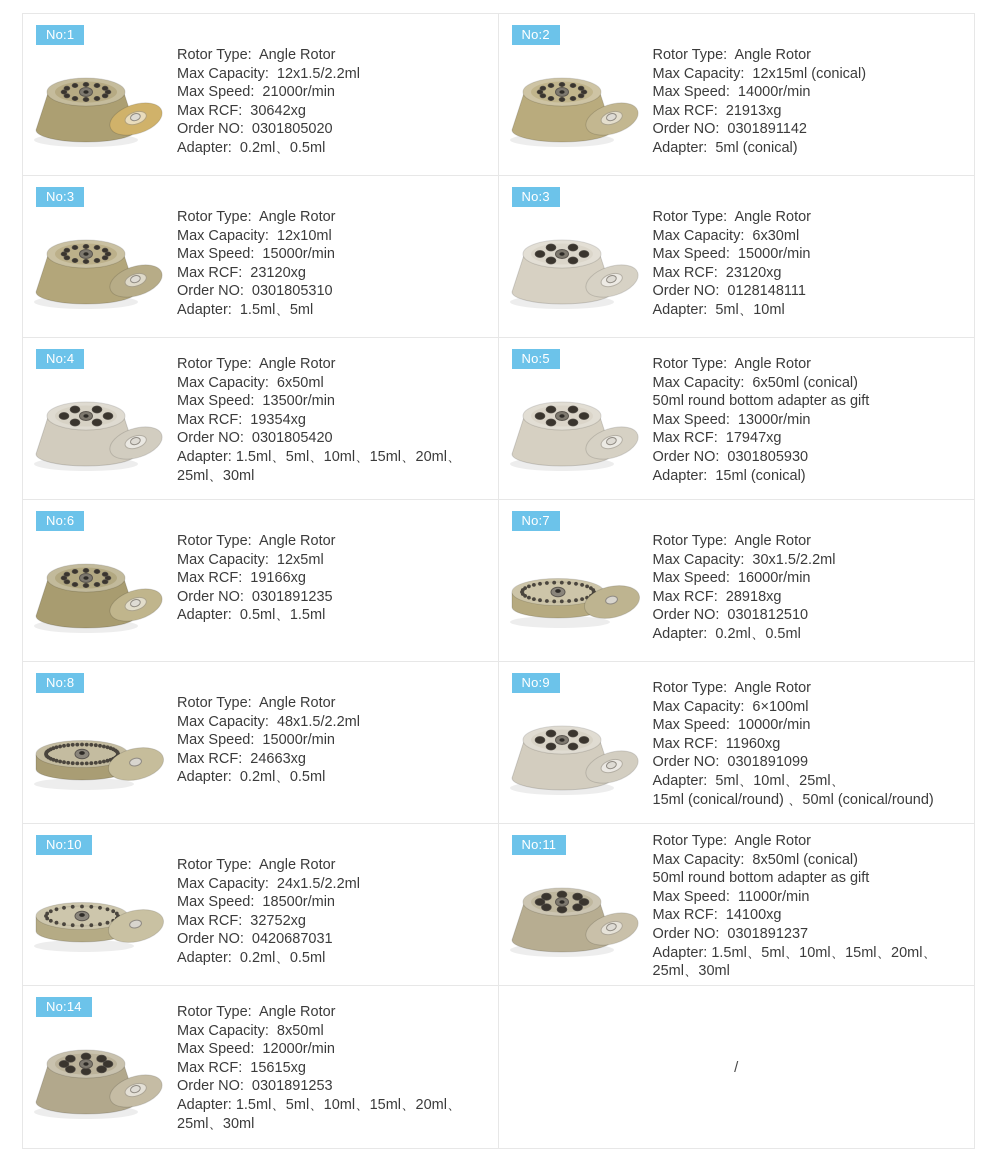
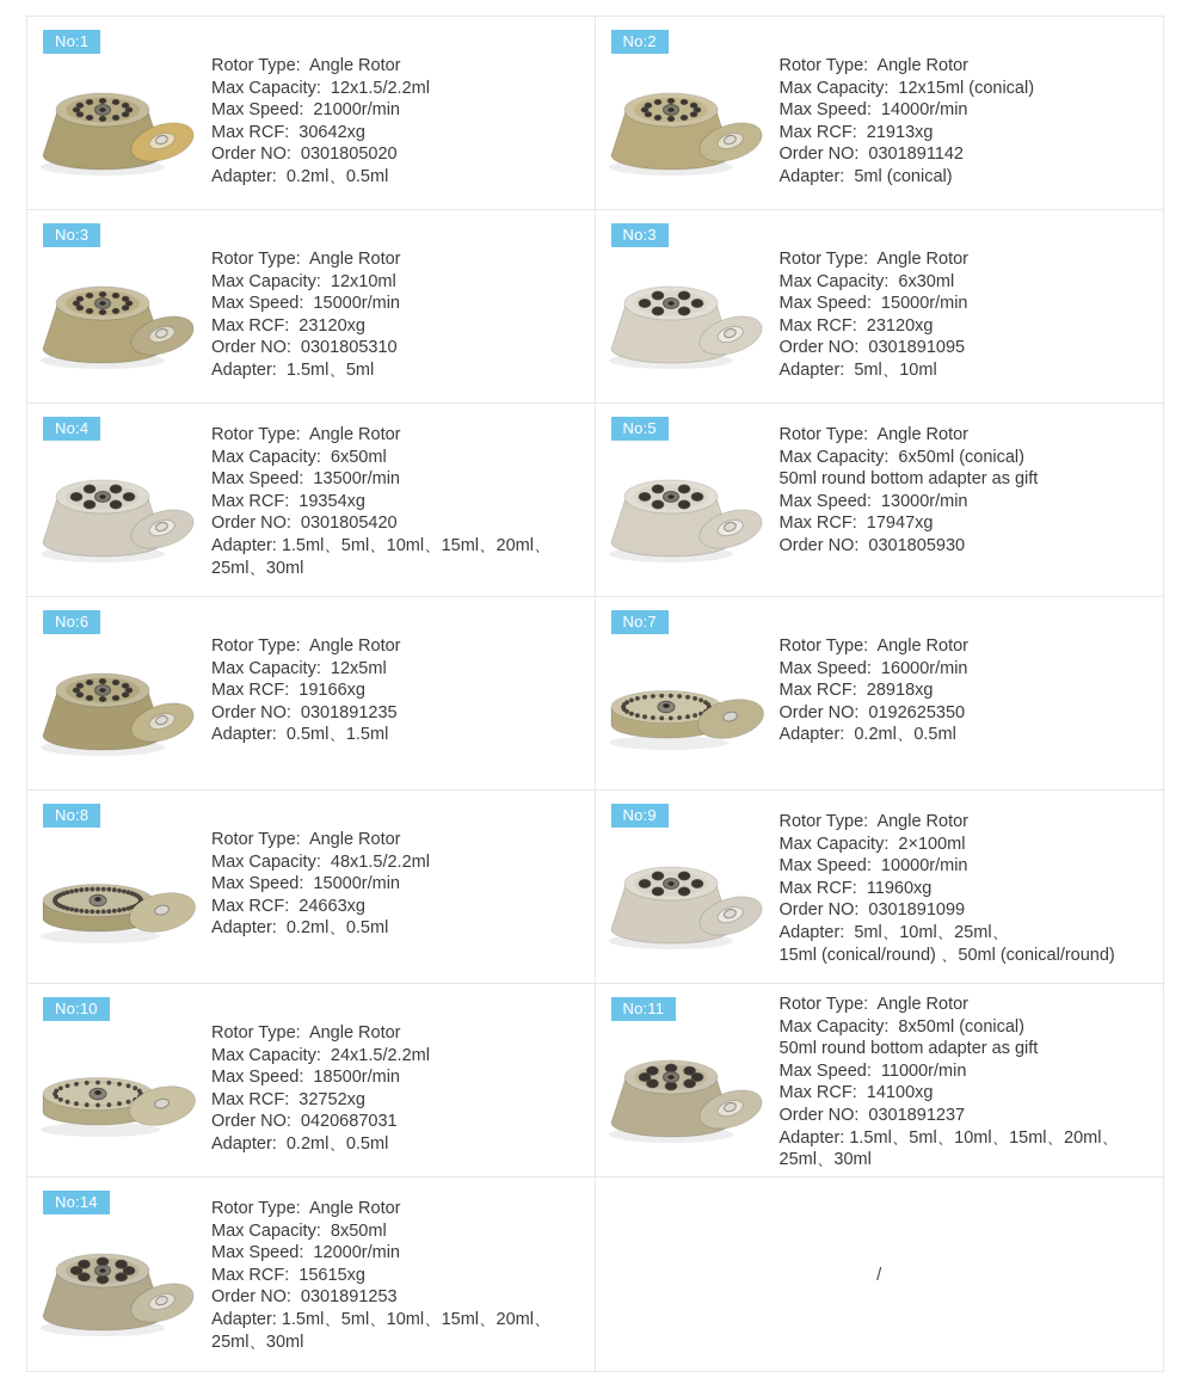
  No:1
  Rotor Type: Angle Rotor
  Max Capacity: 12x1.5/2.2ml
  Max Speed: 21000r/min
  Max RCF: 30642xg
  Order NO: 0301805020
  Adapter: 0.2ml、0.5ml
  No:2
  Rotor Type: Angle Rotor
  Max Capacity: 12x15ml (conical)
  Max Speed: 14000r/min
  Max RCF: 21913xg
  Order NO: 0301891142
  Adapter: 5ml (conical)
  No:3
  Rotor Type: Angle Rotor
  Max Capacity: 12x10ml
  Max Speed: 15000r/min
  Max RCF: 23120xg
  Order NO: 0301805310
  Adapter: 1.5ml、5ml
  No:3
  Rotor Type: Angle Rotor
  Max Capacity: 6x30ml
  Max Speed: 15000r/min
  Max RCF: 23120xg
- Order NO: 0128148111
+ Order NO: 0301891095
  Adapter: 5ml、10ml
  No:4
  Rotor Type: Angle Rotor
  Max Capacity: 6x50ml
  Max Speed: 13500r/min
  Max RCF: 19354xg
  Order NO: 0301805420
  Adapter: 1.5ml、5ml、10ml、15ml、20ml、
  25ml、30ml
  No:5
  Rotor Type: Angle Rotor
  Max Capacity: 6x50ml (conical)
  50ml round bottom adapter as gift
  Max Speed: 13000r/min
  Max RCF: 17947xg
  Order NO: 0301805930
- Adapter: 15ml (conical)
  No:6
  Rotor Type: Angle Rotor
  Max Capacity: 12x5ml
  Max RCF: 19166xg
  Order NO: 0301891235
  Adapter: 0.5ml、1.5ml
  No:7
  Rotor Type: Angle Rotor
- Max Capacity: 30x1.5/2.2ml
  Max Speed: 16000r/min
  Max RCF: 28918xg
- Order NO: 0301812510
+ Order NO: 0192625350
  Adapter: 0.2ml、0.5ml
  No:8
  Rotor Type: Angle Rotor
  Max Capacity: 48x1.5/2.2ml
  Max Speed: 15000r/min
  Max RCF: 24663xg
  Adapter: 0.2ml、0.5ml
  No:9
  Rotor Type: Angle Rotor
- Max Capacity: 6×100ml
+ Max Capacity: 2×100ml
  Max Speed: 10000r/min
  Max RCF: 11960xg
  Order NO: 0301891099
  Adapter: 5ml、10ml、25ml、
  15ml (conical/round) 、50ml (conical/round)
  No:10
  Rotor Type: Angle Rotor
  Max Capacity: 24x1.5/2.2ml
  Max Speed: 18500r/min
  Max RCF: 32752xg
  Order NO: 0420687031
  Adapter: 0.2ml、0.5ml
  No:11
  Rotor Type: Angle Rotor
  Max Capacity: 8x50ml (conical)
  50ml round bottom adapter as gift
  Max Speed: 11000r/min
  Max RCF: 14100xg
  Order NO: 0301891237
  Adapter: 1.5ml、5ml、10ml、15ml、20ml、
  25ml、30ml
  No:14
  Rotor Type: Angle Rotor
  Max Capacity: 8x50ml
  Max Speed: 12000r/min
  Max RCF: 15615xg
  Order NO: 0301891253
  Adapter: 1.5ml、5ml、10ml、15ml、20ml、
  25ml、30ml
  /
